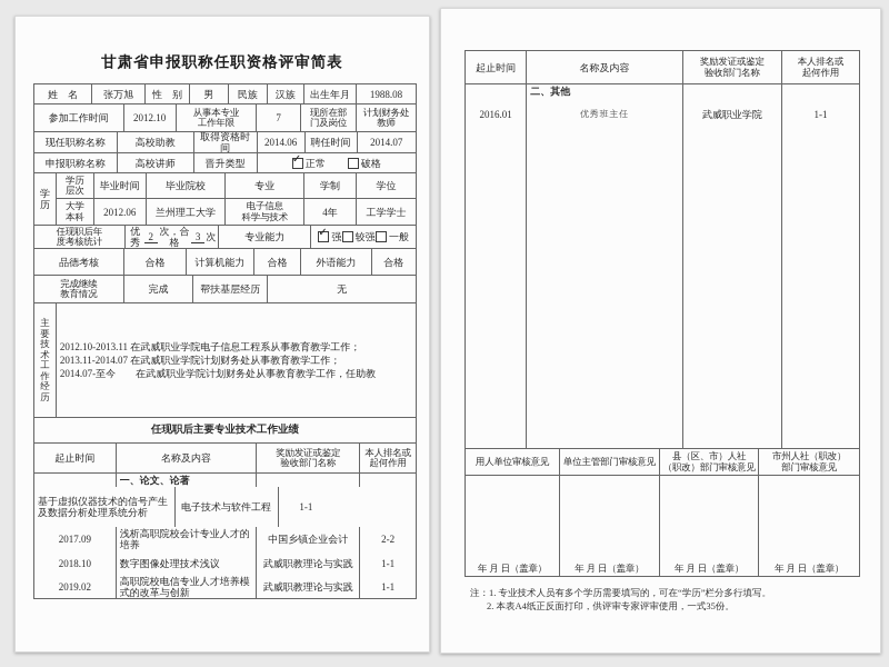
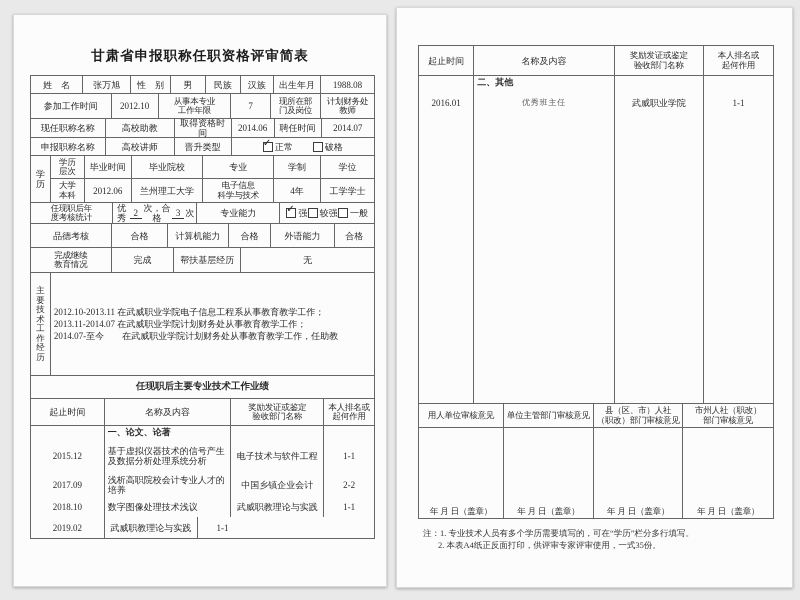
  甘肃省申报职称任职资格评审简表
  姓 名
  张万旭
  性 别
  男
  民族
  汉族
  出生年月
  1988.08
  参加工作时间
  2012.10
  从事本专业
  工作年限
  7
  现所在部
  门及岗位
  计划财务处 教师
  现任职称名称
  高校助教
  取得资格时间
  2014.06
  聘任时间
  2014.07
  申报职称名称
  高校讲师
  晋升类型
  正常
  破格
  学
  历
  学历
  层次
  毕业时间
  毕业院校
  专业
  学制
  学位
  大学
  本科
  2012.06
  兰州理工大学
  电子信息
  科学与技术
  4年
  工学学士
  任现职后年
  度考核统计
  优秀
  2
  次，合格
  3
  次
  专业能力
  强
  较强
  一般
  品德考核
  合格
  计算机能力
  合格
  外语能力
  合格
  完成继续
  教育情况
  完成
  帮扶基层经历
  无
  主要
  技术
  工作
  经历
  2012.10-2013.11 在武威职业学院电子信息工程系从事教育教学工作；
  2013.11-2014.07 在武威职业学院计划财务处从事教育教学工作；
  2014.07-至今 在武威职业学院计划财务处从事教育教学工作，任助教
  任现职后主要专业技术工作业绩
  起止时间
  名称及内容
  奖励发证或鉴定
  验收部门名称
  本人排名或
  起何作用
  一、论文、论著
+ 2015.12
  基于虚拟仪器技术的信号产生及数据分析处理系统分析
  电子技术与软件工程
  1-1
  2017.09
  浅析高职院校会计专业人才的培养
  中国乡镇企业会计
  2-2
  2018.10
  数字图像处理技术浅议
  武威职教理论与实践
  1-1
  2019.02
- 高职院校电信专业人才培养模式的改革与创新
  武威职教理论与实践
  1-1
  起止时间
  名称及内容
  奖励发证或鉴定
  验收部门名称
  本人排名或
  起何作用
  二、其他
  2016.01
  优秀班主任
  武威职业学院
  1-1
  用人单位审核意见
  单位主管部门审核意见
  县（区、市）人社
  （职改）部门审核意见
  市州人社（职改）
  部门审核意见
  年 月 日（盖章）
  年 月 日（盖章）
  年 月 日（盖章）
  年 月 日（盖章）
  注：1. 专业技术人员有多个学历需要填写的，可在“学历”栏分多行填写。
  2. 本表A4纸正反面打印，供评审专家评审使用，一式35份。
